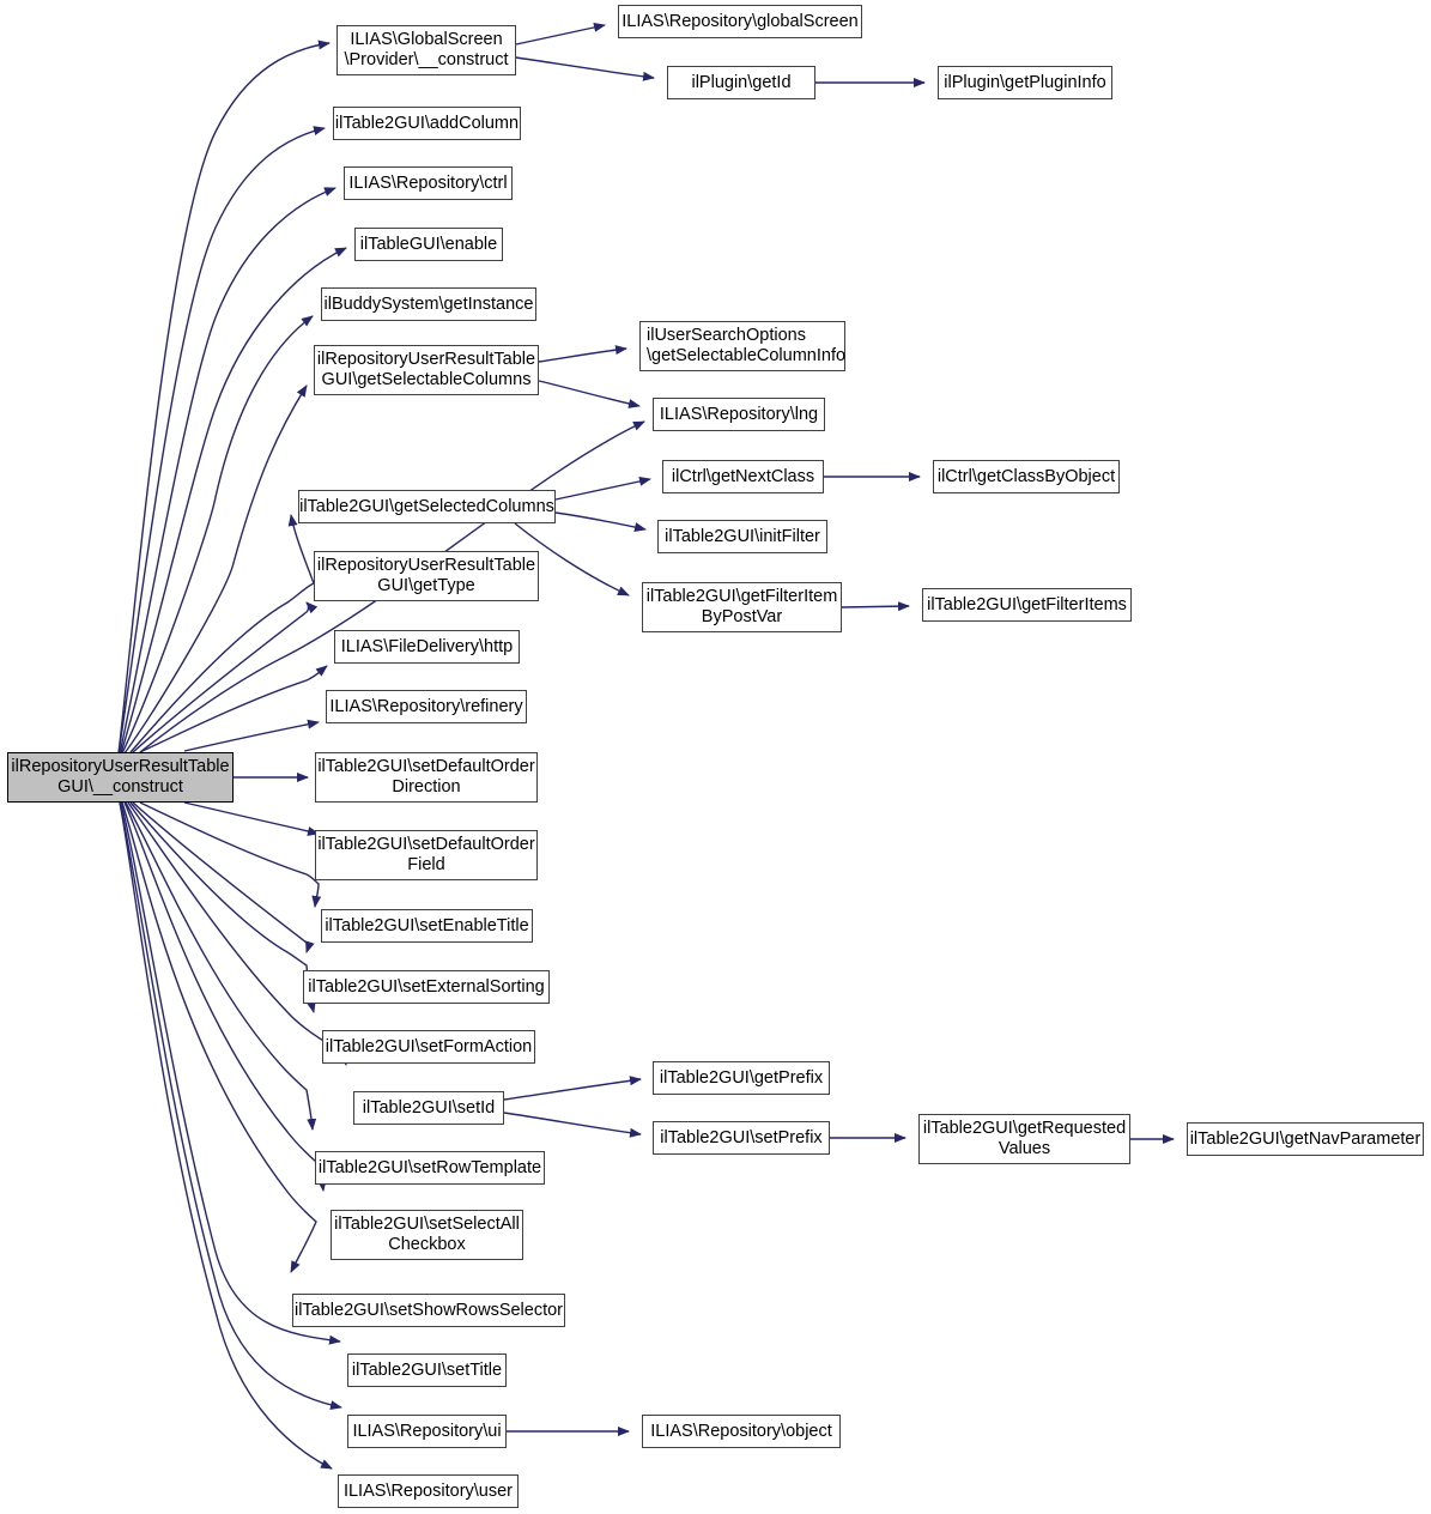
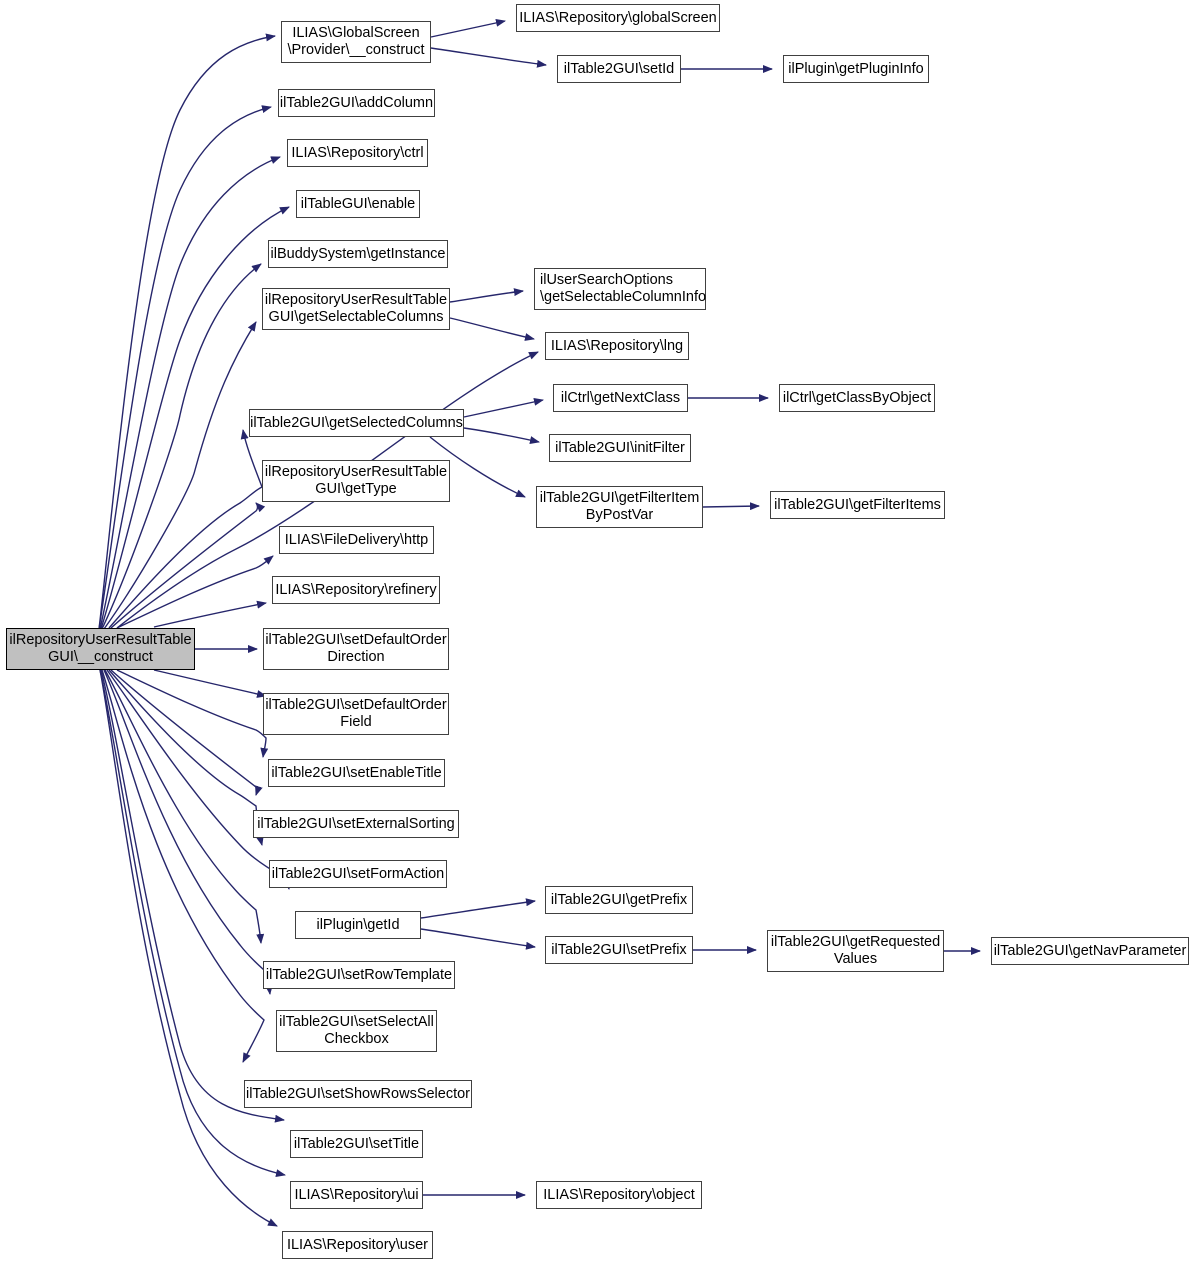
  ilRepositoryUserResultTable
  GUI\__construct
  ILIAS\GlobalScreen
  \Provider\__construct
  ILIAS\Repository\globalScreen
- ilPlugin\getId
+ ilTable2GUI\setId
  ilPlugin\getPluginInfo
  ilTable2GUI\addColumn
  ILIAS\Repository\ctrl
  ilTableGUI\enable
  ilBuddySystem\getInstance
  ilRepositoryUserResultTable
  GUI\getSelectableColumns
  ilUserSearchOptions
  \getSelectableColumnInfo
  ILIAS\Repository\lng
  ilTable2GUI\getSelectedColumns
  ilCtrl\getNextClass
  ilCtrl\getClassByObject
  ilTable2GUI\initFilter
  ilTable2GUI\getFilterItem
  ByPostVar
  ilTable2GUI\getFilterItems
  ilRepositoryUserResultTable
  GUI\getType
  ILIAS\FileDelivery\http
  ILIAS\Repository\refinery
  ilTable2GUI\setDefaultOrder
  Direction
  ilTable2GUI\setDefaultOrder
  Field
  ilTable2GUI\setEnableTitle
  ilTable2GUI\setExternalSorting
  ilTable2GUI\setFormAction
- ilTable2GUI\setId
+ ilPlugin\getId
  ilTable2GUI\getPrefix
  ilTable2GUI\setPrefix
  ilTable2GUI\getRequested
  Values
  ilTable2GUI\getNavParameter
  ilTable2GUI\setRowTemplate
  ilTable2GUI\setSelectAll
  Checkbox
  ilTable2GUI\setShowRowsSelector
  ilTable2GUI\setTitle
  ILIAS\Repository\ui
  ILIAS\Repository\object
  ILIAS\Repository\user
